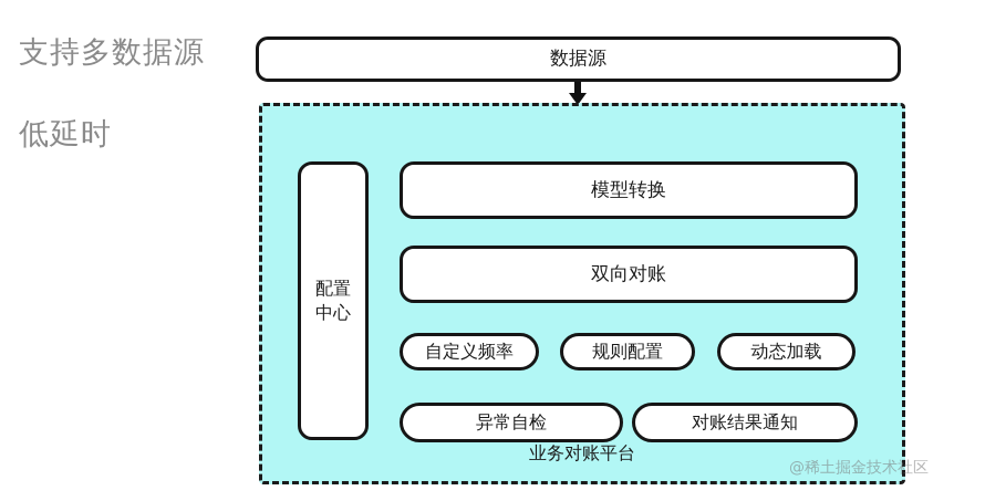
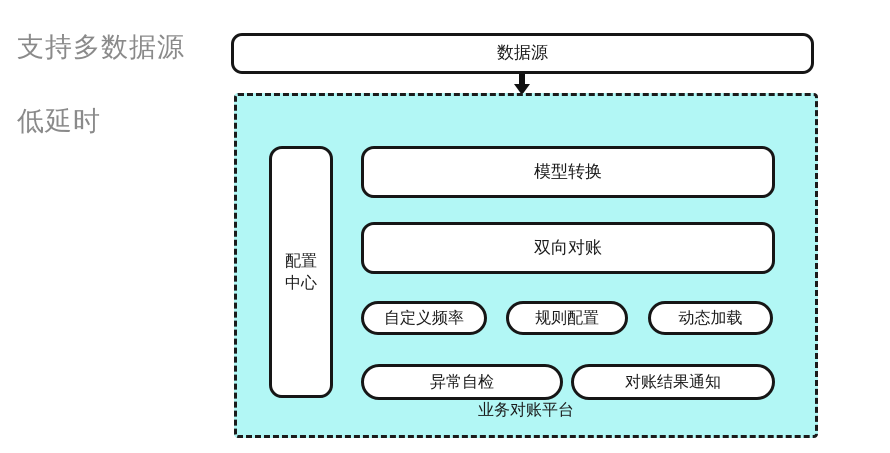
  支持多数据源
  低延时
  数据源
  配置
  中心
  模型转换
  双向对账
  自定义频率
  规则配置
  动态加载
  异常自检
  对账结果通知
  业务对账平台
- @稀土掘金技术社区
